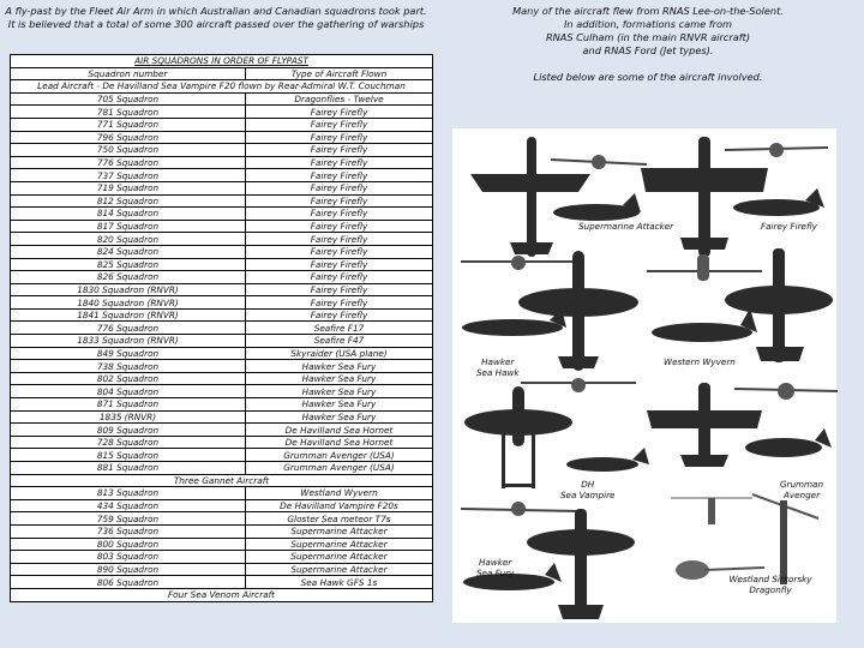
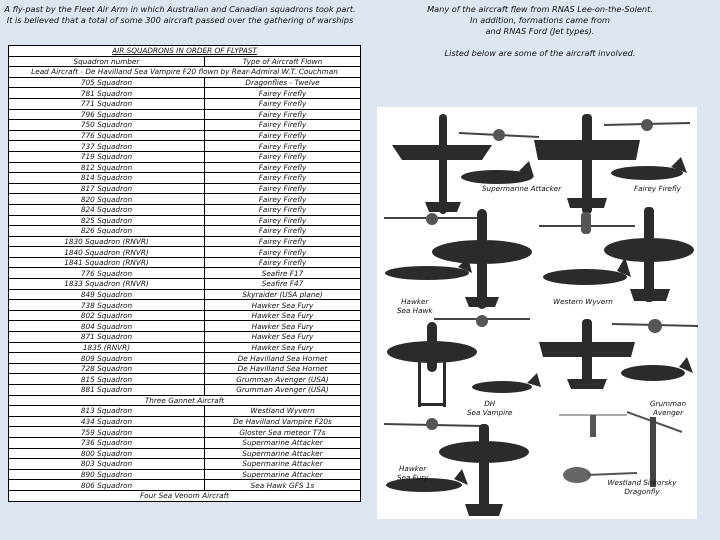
  A fly-past by the Fleet Air Arm in which Australian and Canadian squadrons took part.
  It is believed that a total of some 300 aircraft passed over the gathering of warships
  Many of the aircraft flew from RNAS Lee-on-the-Solent.
  In addition, formations came from
- RNAS Culham (in the main RNVR aircraft)
  and RNAS Ford (Jet types).
  Listed below are some of the aircraft involved.
  AIR SQUADRONS IN ORDER OF FLYPAST
  Squadron number	Type of Aircraft Flown
  Lead Aircraft - De Havilland Sea Vampire F20 flown by Rear-Admiral W.T. Couchman
  705 Squadron	Dragonflies - Twelve
  781 Squadron	Fairey Firefly
  771 Squadron	Fairey Firefly
  796 Squadron	Fairey Firefly
  750 Squadron	Fairey Firefly
  776 Squadron	Fairey Firefly
  737 Squadron	Fairey Firefly
  719 Squadron	Fairey Firefly
  812 Squadron	Fairey Firefly
  814 Squadron	Fairey Firefly
  817 Squadron	Fairey Firefly
  820 Squadron	Fairey Firefly
  824 Squadron	Fairey Firefly
  825 Squadron	Fairey Firefly
  826 Squadron	Fairey Firefly
  1830 Squadron (RNVR)	Fairey Firefly
  1840 Squadron (RNVR)	Fairey Firefly
  1841 Squadron (RNVR)	Fairey Firefly
  776 Squadron	Seafire F17
  1833 Squadron (RNVR)	Seafire F47
  849 Squadron	Skyraider (USA plane)
  738 Squadron	Hawker Sea Fury
  802 Squadron	Hawker Sea Fury
  804 Squadron	Hawker Sea Fury
  871 Squadron	Hawker Sea Fury
  1835 (RNVR)	Hawker Sea Fury
  809 Squadron	De Havilland Sea Hornet
  728 Squadron	De Havilland Sea Hornet
  815 Squadron	Grumman Avenger (USA)
  881 Squadron	Grumman Avenger (USA)
  Three Gannet Aircraft
  813 Squadron	Westland Wyvern
  434 Squadron	De Havilland Vampire F20s
  759 Squadron	Gloster Sea meteor T7s
  736 Squadron	Supermarine Attacker
  800 Squadron	Supermarine Attacker
  803 Squadron	Supermarine Attacker
  890 Squadron	Supermarine Attacker
  806 Squadron	Sea Hawk GFS 1s
  Four Sea Venom Aircraft
  Supermarine Attacker
  Fairey Firefly
  Hawker
  Sea Hawk
  Western Wyvern
  DH
  Sea Vampire
  Grumman Avenger
  Hawker
  Sea Fury
  Westland Sirkorsky
  Dragonfly
